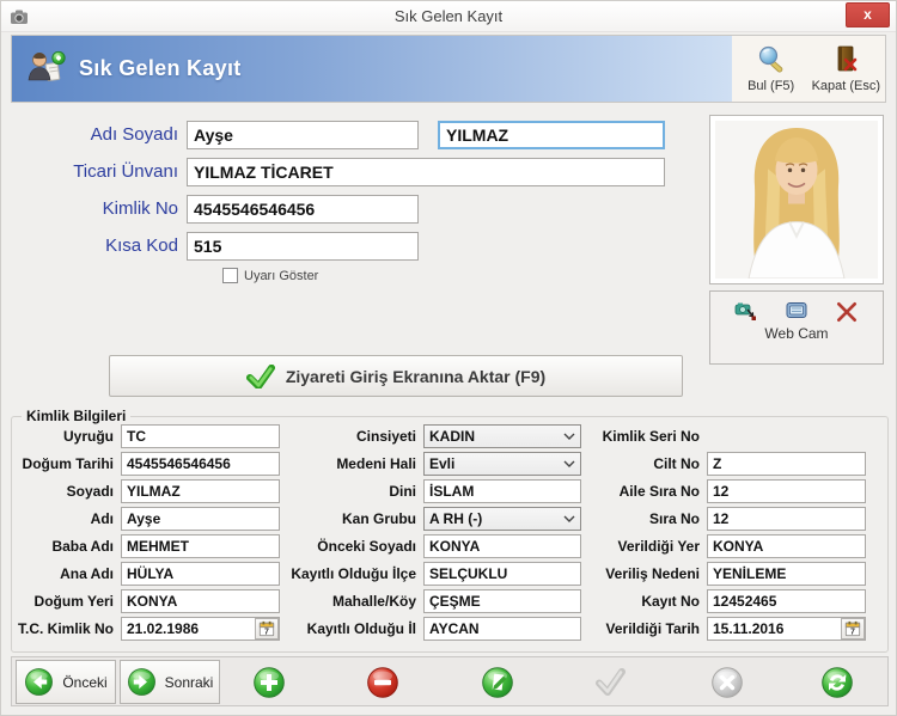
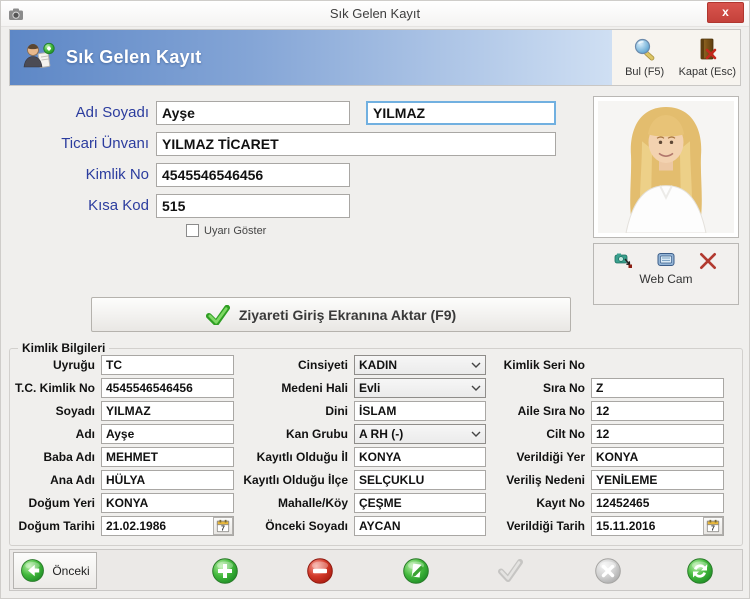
  Sık Gelen Kayıt
  x
  Sık Gelen Kayıt
  Bul (F5)
  Kapat (Esc)
  Adı Soyadı
  Ayşe
  YILMAZ
  Ticari Ünvanı
  YILMAZ TİCARET
  Kimlik No
  4545546546456
  Kısa Kod
  515
  Uyarı Göster
  Web Cam
  Ziyareti Giriş Ekranına Aktar (F9)
  Kimlik Bilgileri
  Uyruğu
  TC
- Doğum Tarihi
+ T.C. Kimlik No
  4545546546456
  Soyadı
  YILMAZ
  Adı
  Ayşe
  Baba Adı
  MEHMET
  Ana Adı
  HÜLYA
  Doğum Yeri
  KONYA
- T.C. Kimlik No
+ Doğum Tarihi
  21.02.1986
  Cinsiyeti
  KADIN
  Medeni Hali
  Evli
  Dini
  İSLAM
  Kan Grubu
  A RH (-)
- Önceki Soyadı
+ Kayıtlı Olduğu İl
  KONYA
  Kayıtlı Olduğu İlçe
  SELÇUKLU
  Mahalle/Köy
  ÇEŞME
- Kayıtlı Olduğu İl
+ Önceki Soyadı
  AYCAN
  Kimlik Seri No
- Cilt No
+ Sıra No
  Z
  Aile Sıra No
  12
- Sıra No
+ Cilt No
  12
  Verildiği Yer
  KONYA
  Veriliş Nedeni
  YENİLEME
  Kayıt No
  12452465
  Verildiği Tarih
  15.11.2016
  Önceki
- Sonraki
